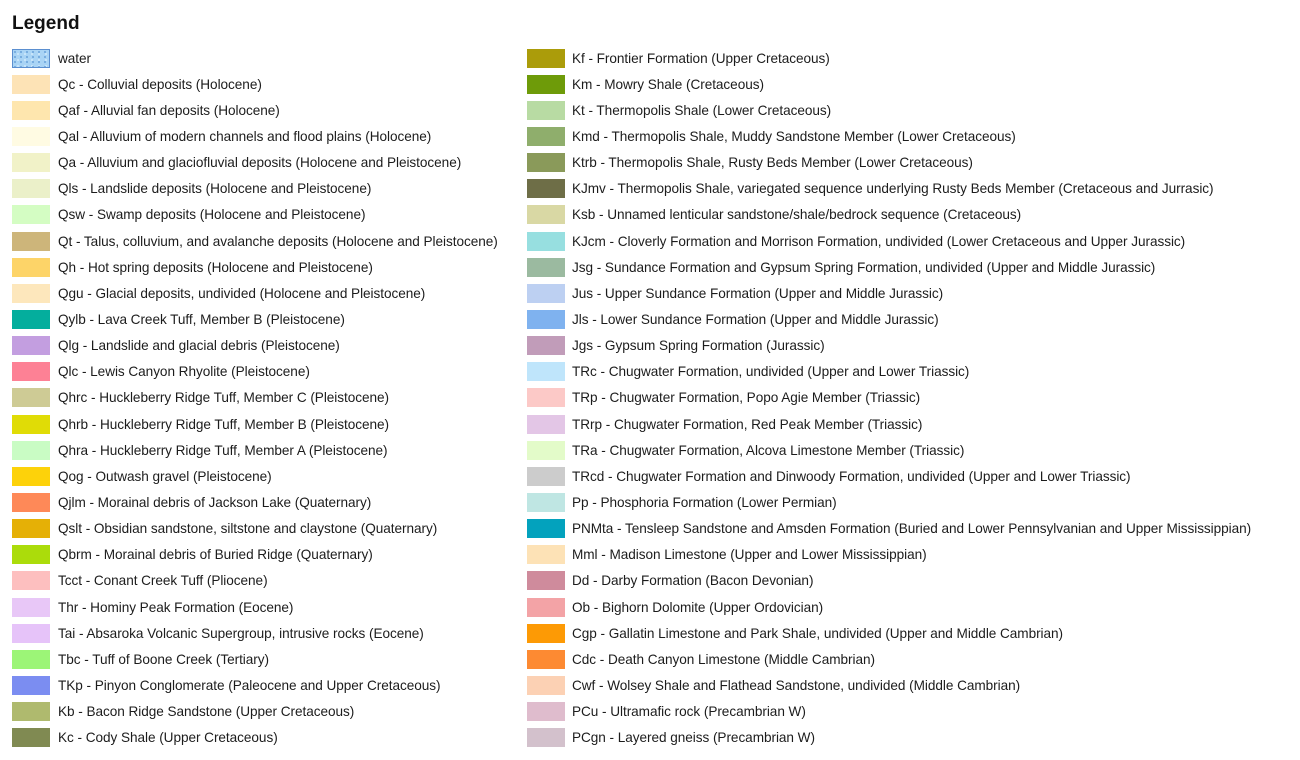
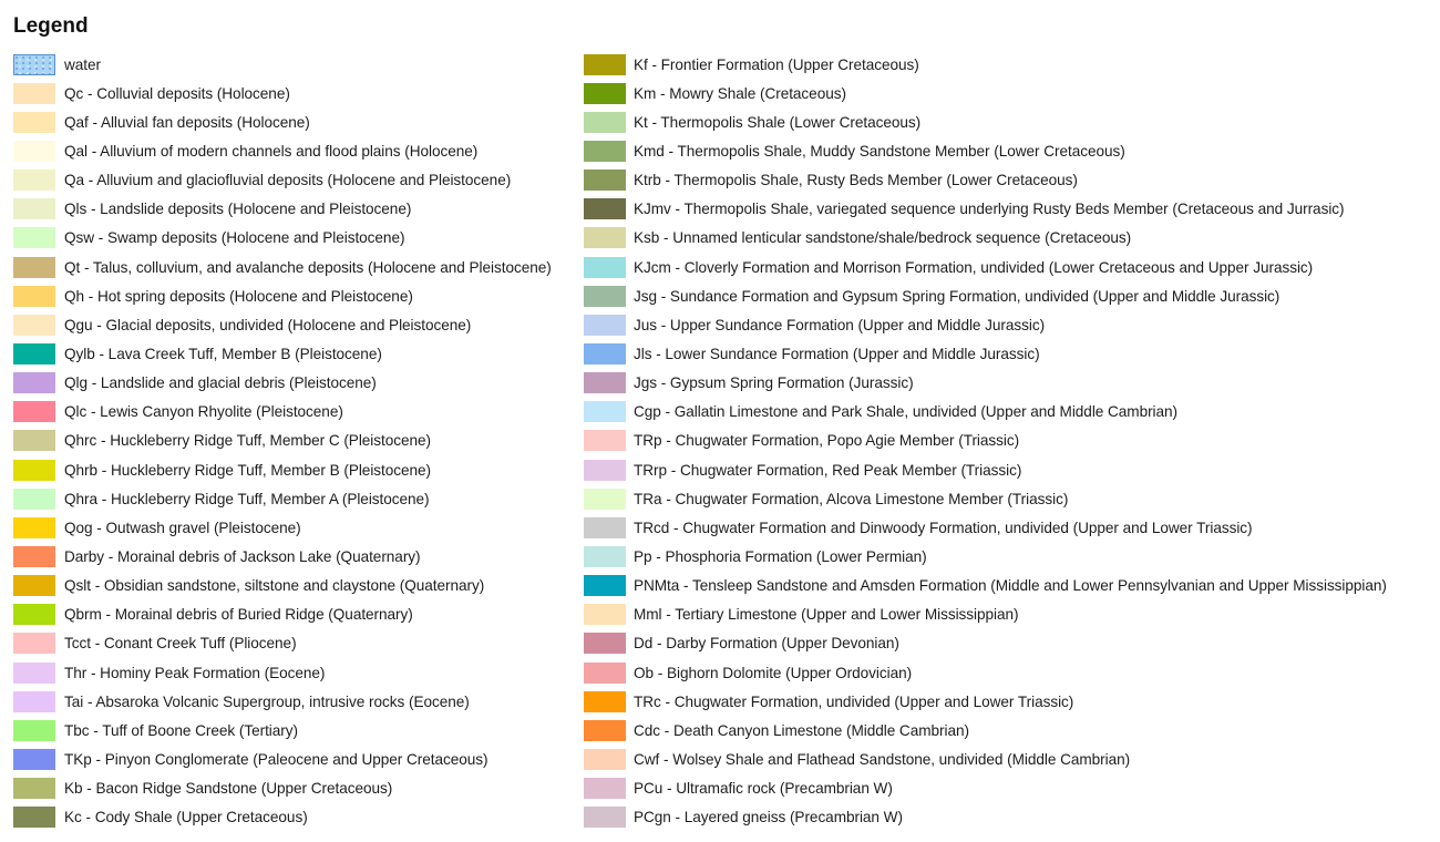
  Legend
  water
  Qc - Colluvial deposits (Holocene)
  Qaf - Alluvial fan deposits (Holocene)
  Qal - Alluvium of modern channels and flood plains (Holocene)
  Qa - Alluvium and glaciofluvial deposits (Holocene and Pleistocene)
  Qls - Landslide deposits (Holocene and Pleistocene)
  Qsw - Swamp deposits (Holocene and Pleistocene)
  Qt - Talus, colluvium, and avalanche deposits (Holocene and Pleistocene)
  Qh - Hot spring deposits (Holocene and Pleistocene)
  Qgu - Glacial deposits, undivided (Holocene and Pleistocene)
  Qylb - Lava Creek Tuff, Member B (Pleistocene)
  Qlg - Landslide and glacial debris (Pleistocene)
  Qlc - Lewis Canyon Rhyolite (Pleistocene)
  Qhrc - Huckleberry Ridge Tuff, Member C (Pleistocene)
  Qhrb - Huckleberry Ridge Tuff, Member B (Pleistocene)
  Qhra - Huckleberry Ridge Tuff, Member A (Pleistocene)
  Qog - Outwash gravel (Pleistocene)
- Qjlm - Morainal debris of Jackson Lake (Quaternary)
+ Darby - Morainal debris of Jackson Lake (Quaternary)
  Qslt - Obsidian sandstone, siltstone and claystone (Quaternary)
  Qbrm - Morainal debris of Buried Ridge (Quaternary)
  Tcct - Conant Creek Tuff (Pliocene)
  Thr - Hominy Peak Formation (Eocene)
  Tai - Absaroka Volcanic Supergroup, intrusive rocks (Eocene)
  Tbc - Tuff of Boone Creek (Tertiary)
  TKp - Pinyon Conglomerate (Paleocene and Upper Cretaceous)
  Kb - Bacon Ridge Sandstone (Upper Cretaceous)
  Kc - Cody Shale (Upper Cretaceous)
  Kf - Frontier Formation (Upper Cretaceous)
  Km - Mowry Shale (Cretaceous)
  Kt - Thermopolis Shale (Lower Cretaceous)
  Kmd - Thermopolis Shale, Muddy Sandstone Member (Lower Cretaceous)
  Ktrb - Thermopolis Shale, Rusty Beds Member (Lower Cretaceous)
  KJmv - Thermopolis Shale, variegated sequence underlying Rusty Beds Member (Cretaceous and Jurrasic)
  Ksb - Unnamed lenticular sandstone/shale/bedrock sequence (Cretaceous)
  KJcm - Cloverly Formation and Morrison Formation, undivided (Lower Cretaceous and Upper Jurassic)
  Jsg - Sundance Formation and Gypsum Spring Formation, undivided (Upper and Middle Jurassic)
  Jus - Upper Sundance Formation (Upper and Middle Jurassic)
  Jls - Lower Sundance Formation (Upper and Middle Jurassic)
  Jgs - Gypsum Spring Formation (Jurassic)
- TRc - Chugwater Formation, undivided (Upper and Lower Triassic)
+ Cgp - Gallatin Limestone and Park Shale, undivided (Upper and Middle Cambrian)
  TRp - Chugwater Formation, Popo Agie Member (Triassic)
  TRrp - Chugwater Formation, Red Peak Member (Triassic)
  TRa - Chugwater Formation, Alcova Limestone Member (Triassic)
  TRcd - Chugwater Formation and Dinwoody Formation, undivided (Upper and Lower Triassic)
  Pp - Phosphoria Formation (Lower Permian)
- PNMta - Tensleep Sandstone and Amsden Formation (Buried and Lower Pennsylvanian and Upper Mississippian)
+ PNMta - Tensleep Sandstone and Amsden Formation (Middle and Lower Pennsylvanian and Upper Mississippian)
- Mml - Madison Limestone (Upper and Lower Mississippian)
+ Mml - Tertiary Limestone (Upper and Lower Mississippian)
- Dd - Darby Formation (Bacon Devonian)
+ Dd - Darby Formation (Upper Devonian)
  Ob - Bighorn Dolomite (Upper Ordovician)
- Cgp - Gallatin Limestone and Park Shale, undivided (Upper and Middle Cambrian)
+ TRc - Chugwater Formation, undivided (Upper and Lower Triassic)
  Cdc - Death Canyon Limestone (Middle Cambrian)
  Cwf - Wolsey Shale and Flathead Sandstone, undivided (Middle Cambrian)
  PCu - Ultramafic rock (Precambrian W)
  PCgn - Layered gneiss (Precambrian W)
